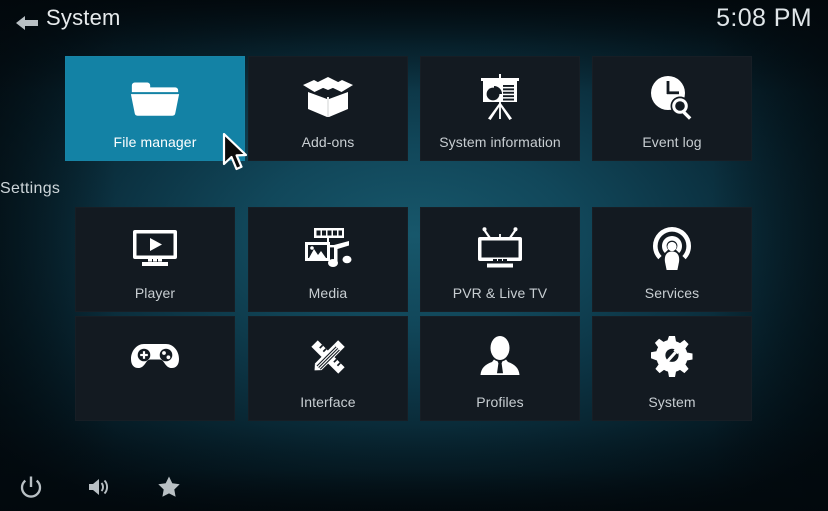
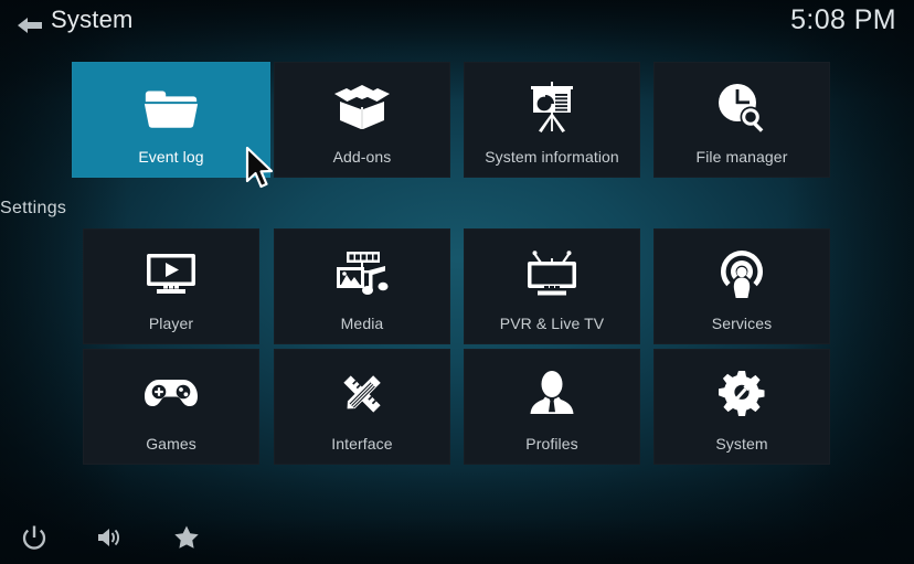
  System
  5:08 PM
- File manager
+ Event log
  Add-ons
  System information
- Event log
+ File manager
  Settings
  Player
  Media
  PVR & Live TV
  Services
+ Games
  Interface
  Profiles
  System
